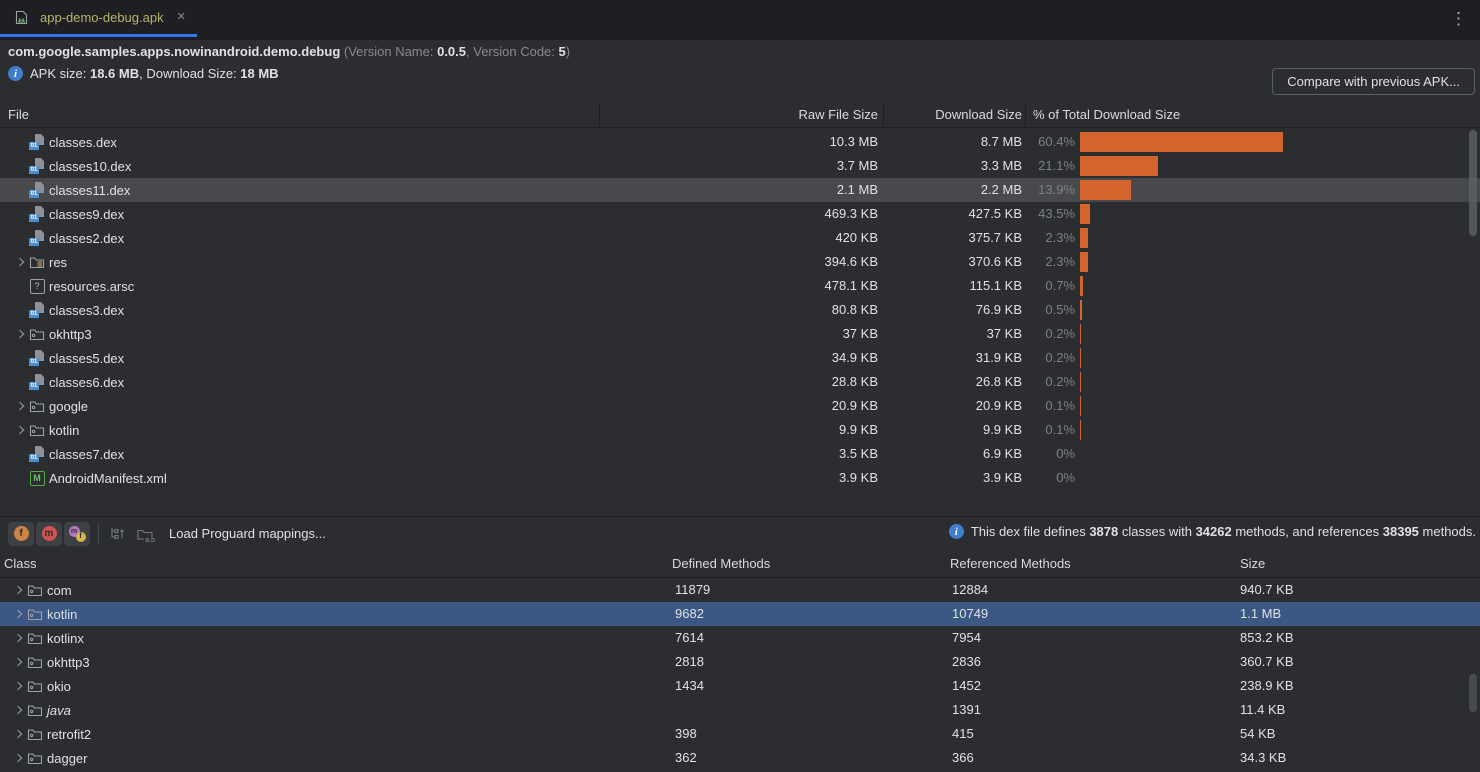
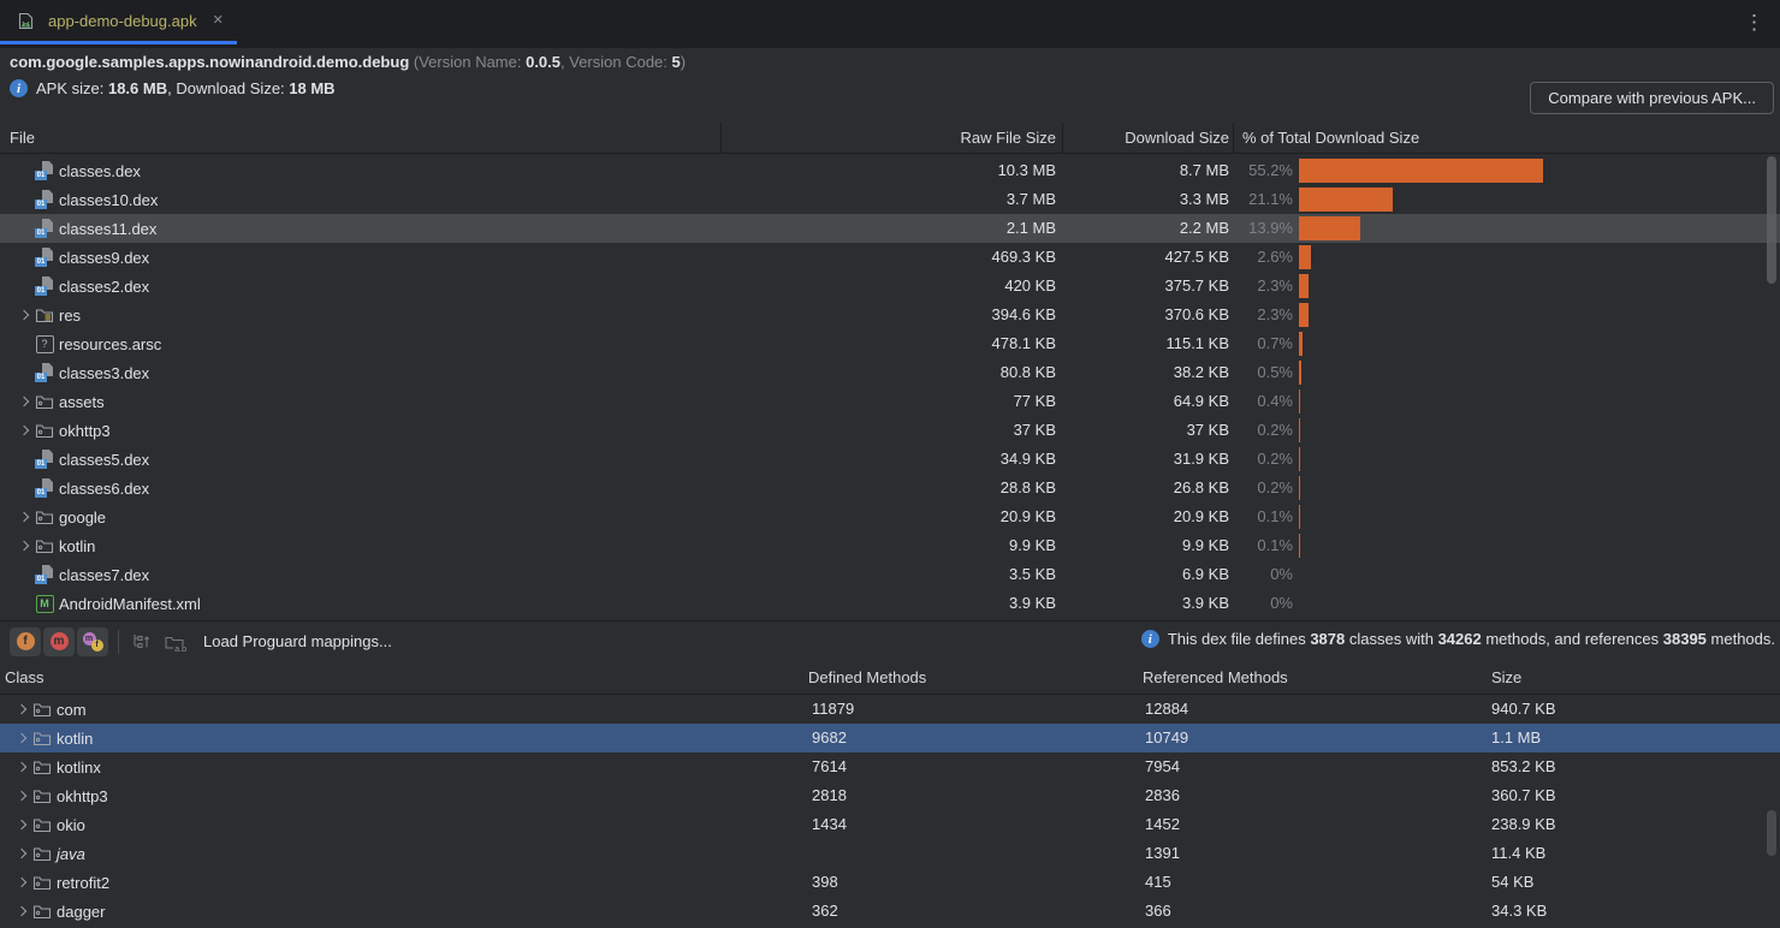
  app-demo-debug.apk
  ✕
  ⋮
  com.google.samples.apps.nowinandroid.demo.debug (Version Name: 0.0.5, Version Code: 5)
  i
  APK size: 18.6 MB, Download Size: 18 MB
  Compare with previous APK...
  File
  Raw File Size
  Download Size
  % of Total Download Size
  classes.dex
  10.3 MB
  8.7 MB
- 60.4%
+ 55.2%
  classes10.dex
  3.7 MB
  3.3 MB
  21.1%
  classes11.dex
  2.1 MB
  2.2 MB
  13.9%
  classes9.dex
  469.3 KB
  427.5 KB
- 43.5%
+ 2.6%
  classes2.dex
  420 KB
  375.7 KB
  2.3%
  res
  394.6 KB
  370.6 KB
  2.3%
  ?
  resources.arsc
  478.1 KB
  115.1 KB
  0.7%
  classes3.dex
  80.8 KB
- 76.9 KB
+ 38.2 KB
  0.5%
+ assets
+ 77 KB
+ 64.9 KB
+ 0.4%
  okhttp3
  37 KB
  37 KB
  0.2%
  classes5.dex
  34.9 KB
  31.9 KB
  0.2%
  classes6.dex
  28.8 KB
  26.8 KB
  0.2%
  google
  20.9 KB
  20.9 KB
  0.1%
  kotlin
  9.9 KB
  9.9 KB
  0.1%
  classes7.dex
  3.5 KB
  6.9 KB
  0%
  M
  AndroidManifest.xml
  3.9 KB
  3.9 KB
  0%
  f
  m
  Load Proguard mappings...
  i
  This dex file defines 3878 classes with 34262 methods, and references 38395 methods.
  Class
  Defined Methods
  Referenced Methods
  Size
  com
  11879
  12884
  940.7 KB
  kotlin
  9682
  10749
  1.1 MB
  kotlinx
  7614
  7954
  853.2 KB
  okhttp3
  2818
  2836
  360.7 KB
  okio
  1434
  1452
  238.9 KB
  java
  1391
  11.4 KB
  retrofit2
  398
  415
  54 KB
  dagger
  362
  366
  34.3 KB
